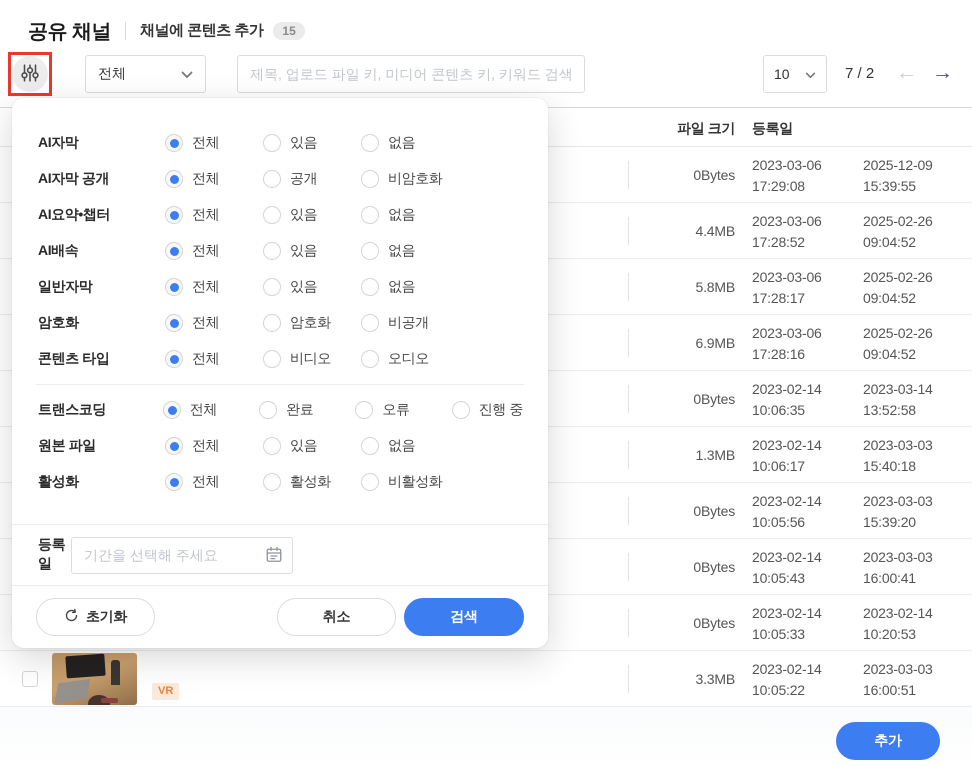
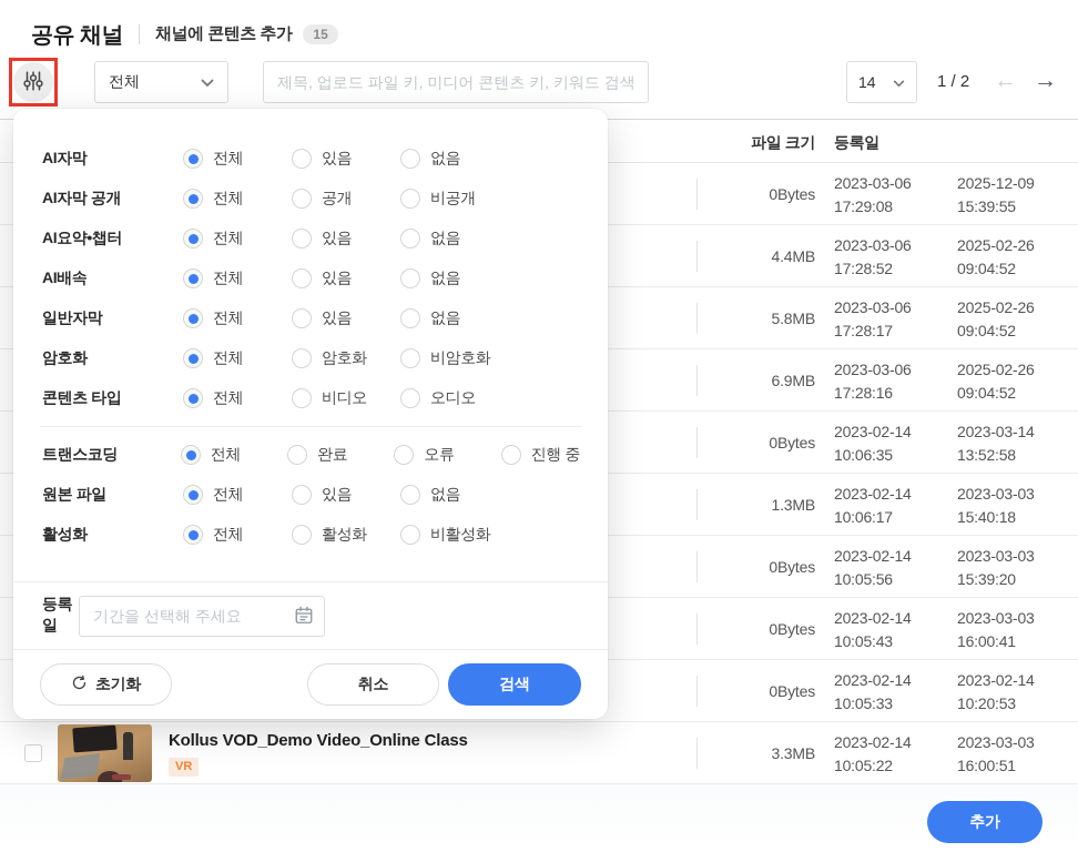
  공유 채널
  채널에 콘텐츠 추가
  15
  전체
  제목, 업로드 파일 키, 미디어 콘텐츠 키, 키워드 검색
- 10
+ 14
- 7 / 2
+ 1 / 2
  ←
  →
  파일 크기
  등록일
  0Bytes
  2023-03-06
  17:29:08
  2025-12-09
  15:39:55
  4.4MB
  2023-03-06
  17:28:52
  2025-02-26
  09:04:52
  5.8MB
  2023-03-06
  17:28:17
  2025-02-26
  09:04:52
  6.9MB
  2023-03-06
  17:28:16
  2025-02-26
  09:04:52
  0Bytes
  2023-02-14
  10:06:35
  2023-03-14
  13:52:58
  1.3MB
  2023-02-14
  10:06:17
  2023-03-03
  15:40:18
  0Bytes
  2023-02-14
  10:05:56
  2023-03-03
  15:39:20
  0Bytes
  2023-02-14
  10:05:43
  2023-03-03
  16:00:41
  0Bytes
  2023-02-14
  10:05:33
  2023-02-14
  10:20:53
+ Kollus VOD_Demo Video_Online Class
  VR
  3.3MB
  2023-02-14
  10:05:22
  2023-03-03
  16:00:51
  추가
  AI자막
  전체
  있음
  없음
  AI자막 공개
  전체
  공개
- 비암호화
+ 비공개
  AI요약•챕터
  전체
  있음
  없음
  AI배속
  전체
  있음
  없음
  일반자막
  전체
  있음
  없음
  암호화
  전체
  암호화
- 비공개
+ 비암호화
  콘텐츠 타입
  전체
  비디오
  오디오
  트랜스코딩
  전체
  완료
  오류
  진행 중
  원본 파일
  전체
  있음
  없음
  활성화
  전체
  활성화
  비활성화
  등록일
  기간을 선택해 주세요
  초기화
  취소
  검색
